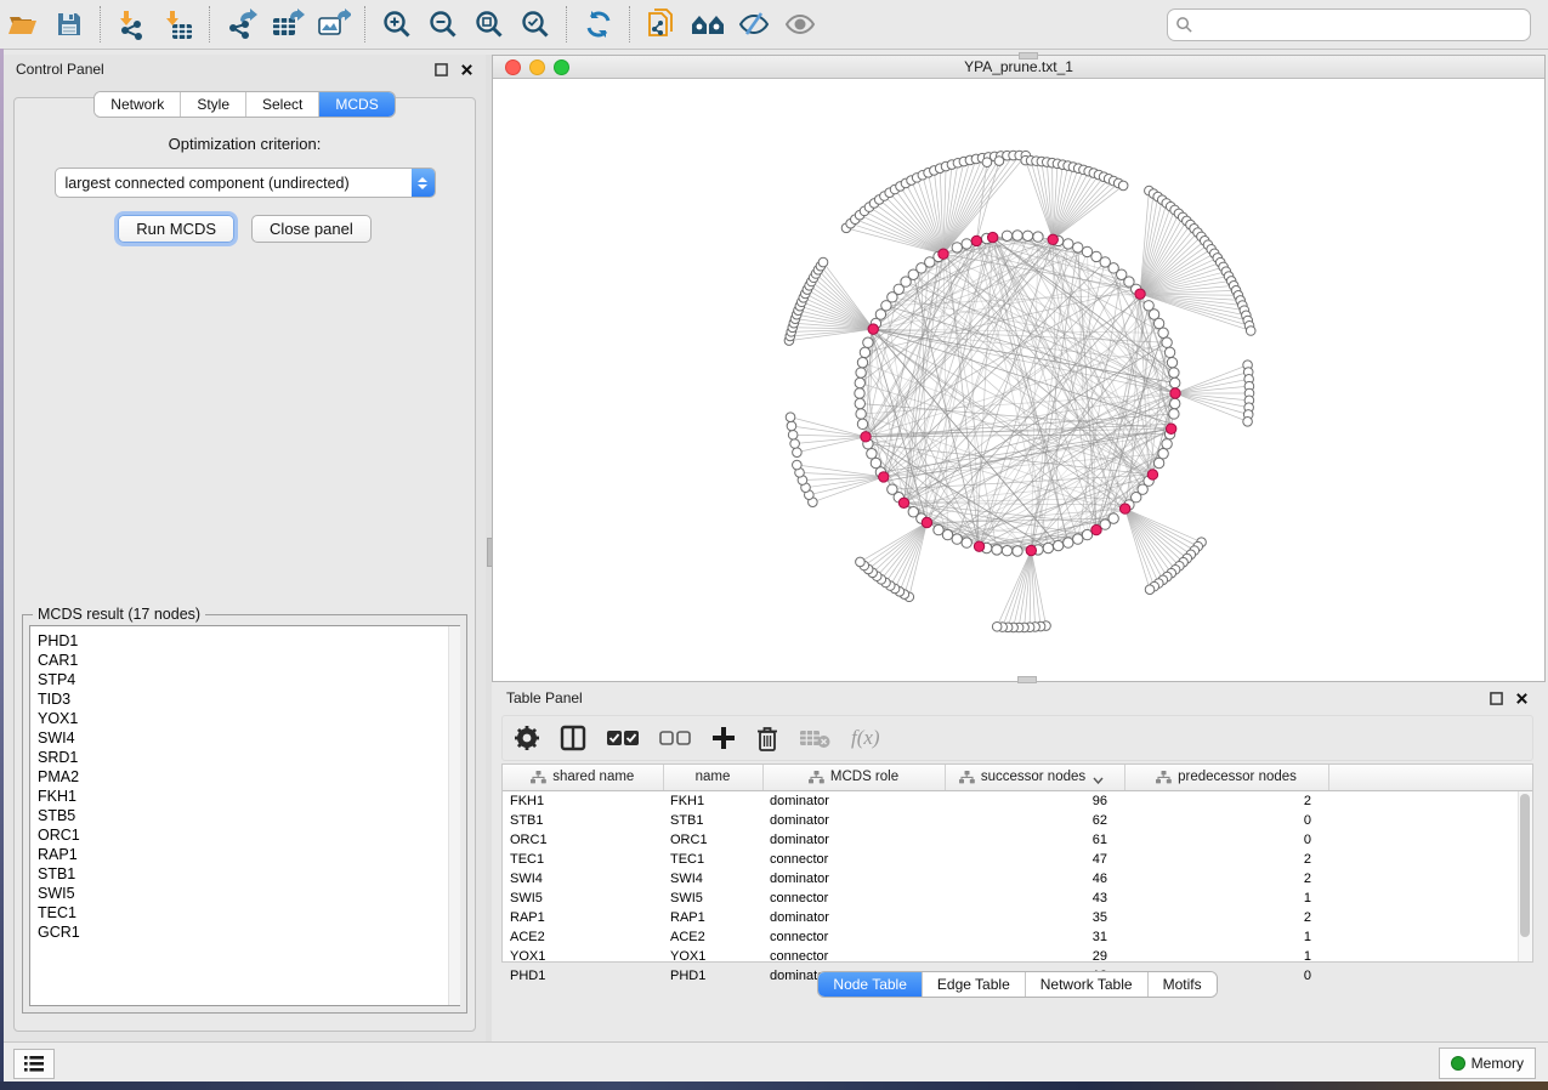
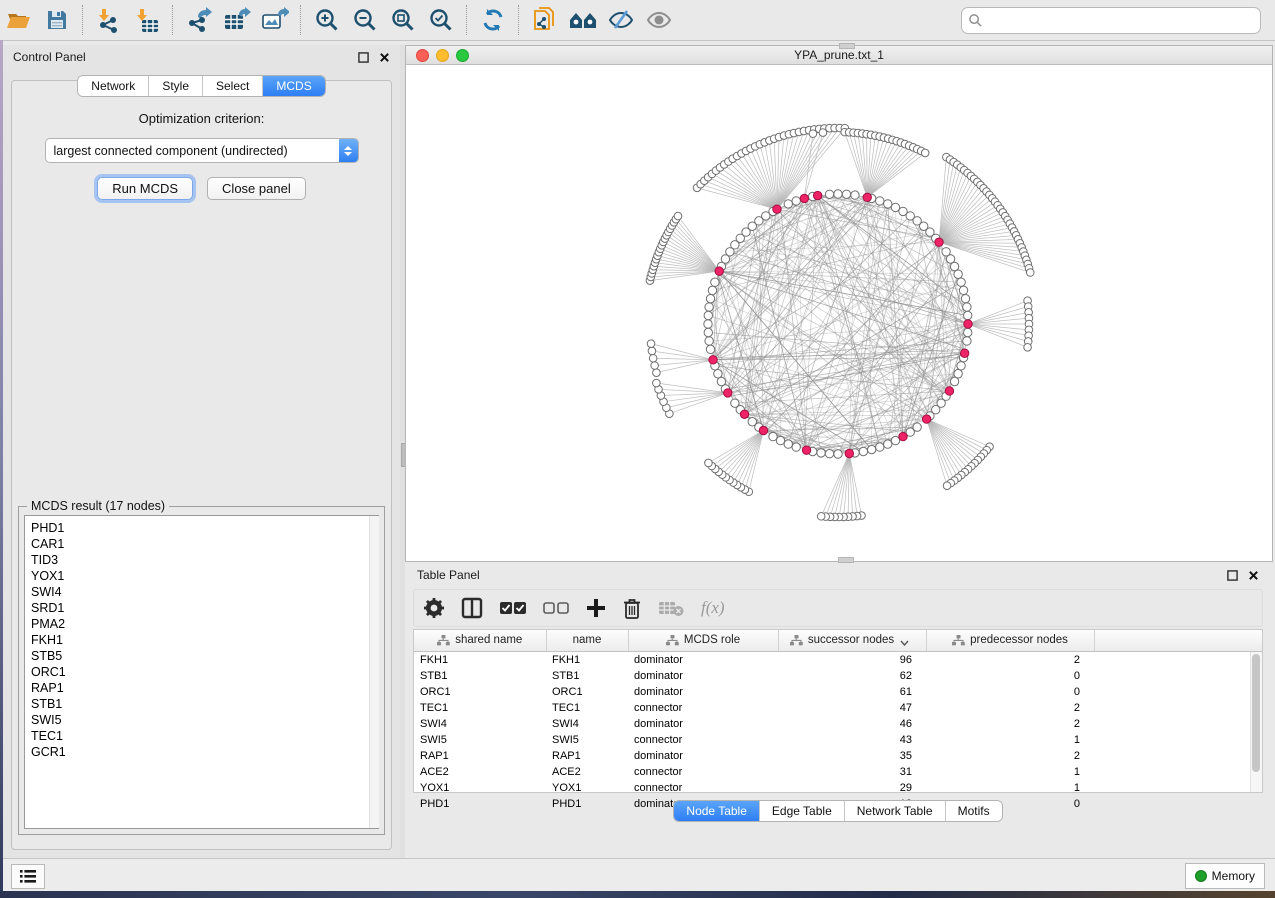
  Control Panel
  Network
  Style
  Select
  MCDS
  Optimization criterion:
  largest connected component (undirected)
  Run MCDS
  Close panel
  MCDS result (17 nodes)
  PHD1
  CAR1
- STP4
  TID3
  YOX1
  SWI4
  SRD1
  PMA2
  FKH1
  STB5
  ORC1
  RAP1
  STB1
  SWI5
  TEC1
  GCR1
  YPA_prune.txt_1
  Table Panel
  f(x)
  shared name	name	MCDS role	successor nodes	predecessor nodes
  FKH1	FKH1	dominator	96	2
  STB1	STB1	dominator	62	0
  ORC1	ORC1	dominator	61	0
  TEC1	TEC1	connector	47	2
  SWI4	SWI4	dominator	46	2
  SWI5	SWI5	connector	43	1
  RAP1	RAP1	dominator	35	2
  ACE2	ACE2	connector	31	1
  YOX1	YOX1	connector	29	1
  PHD1	PHD1	dominat		0
  Node Table
  Edge Table
  Network Table
  Motifs
  Memory
